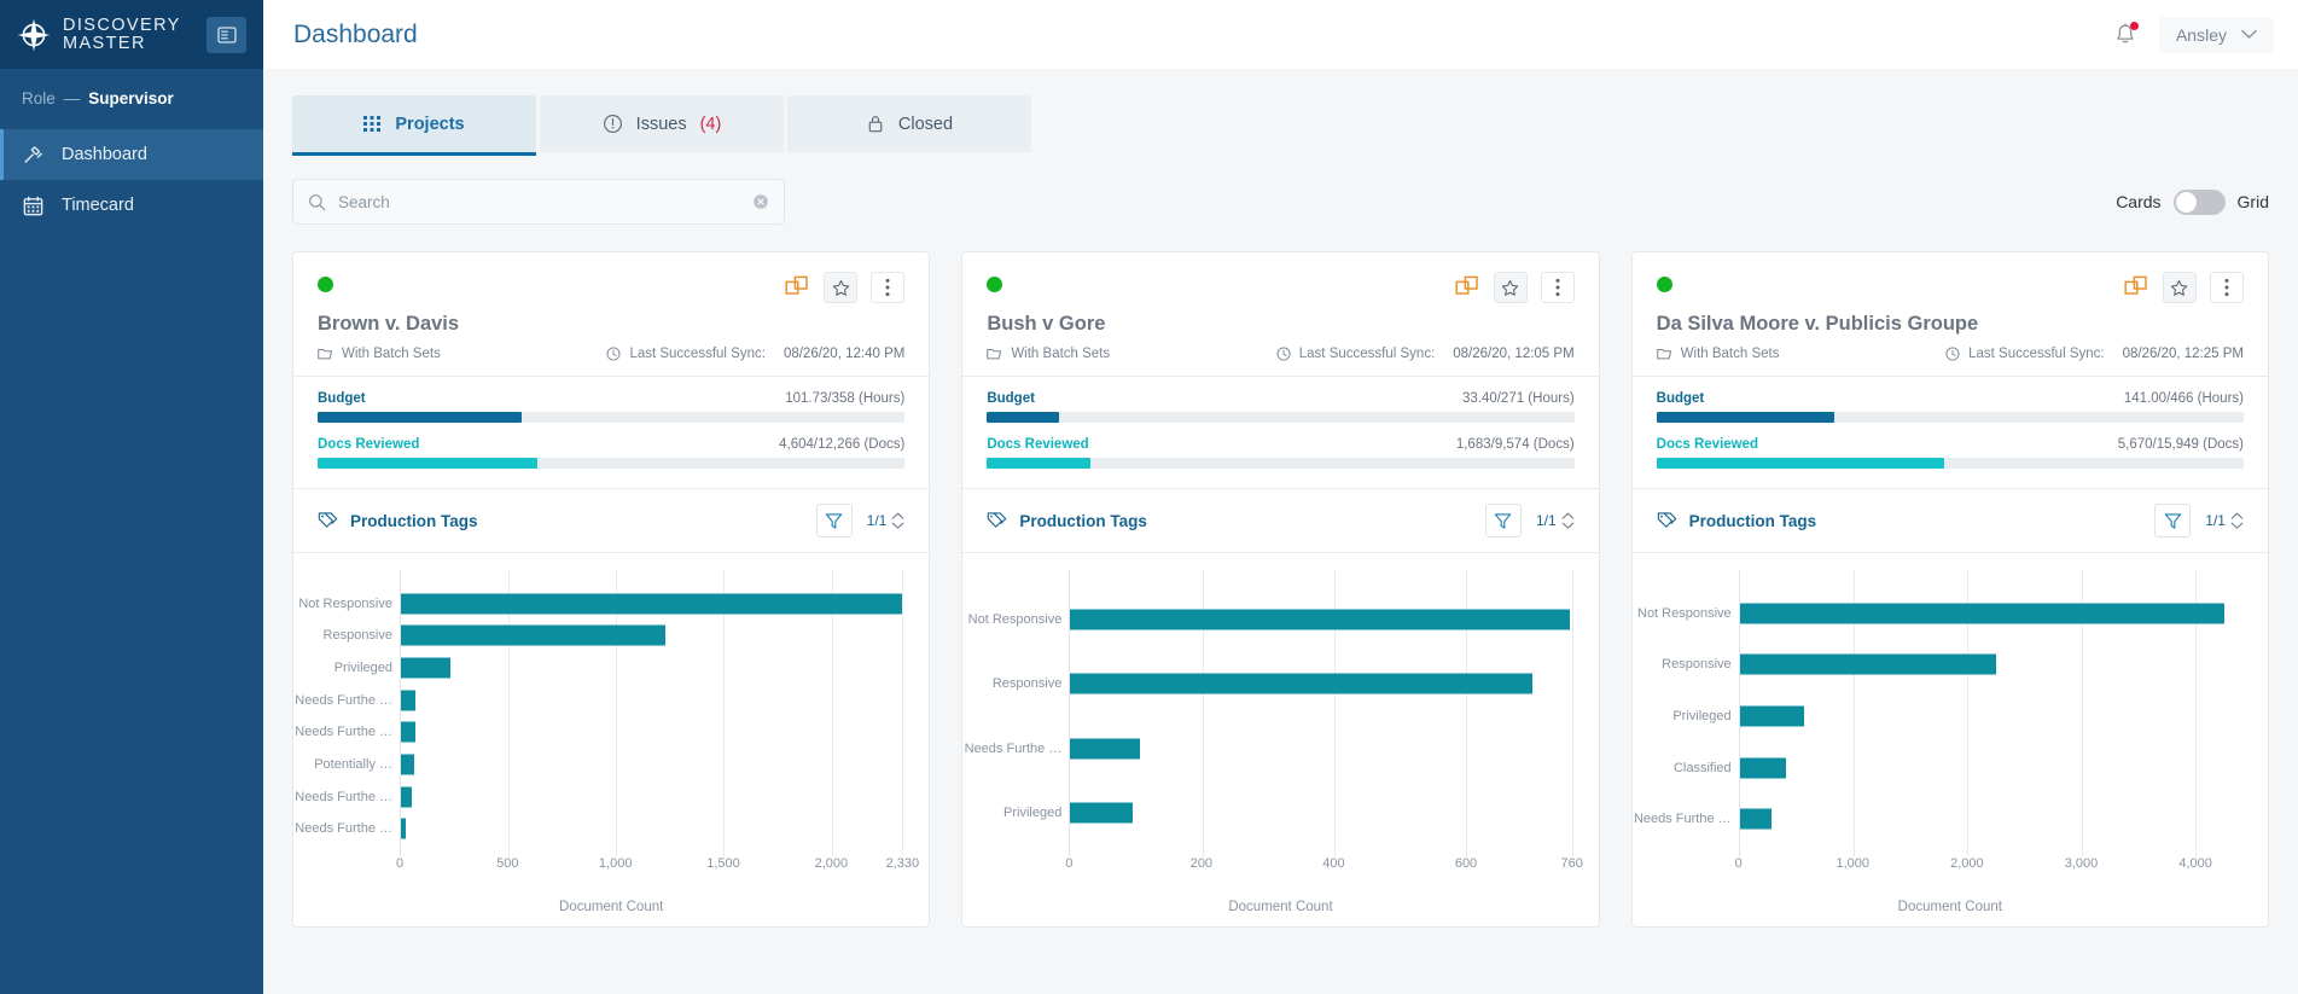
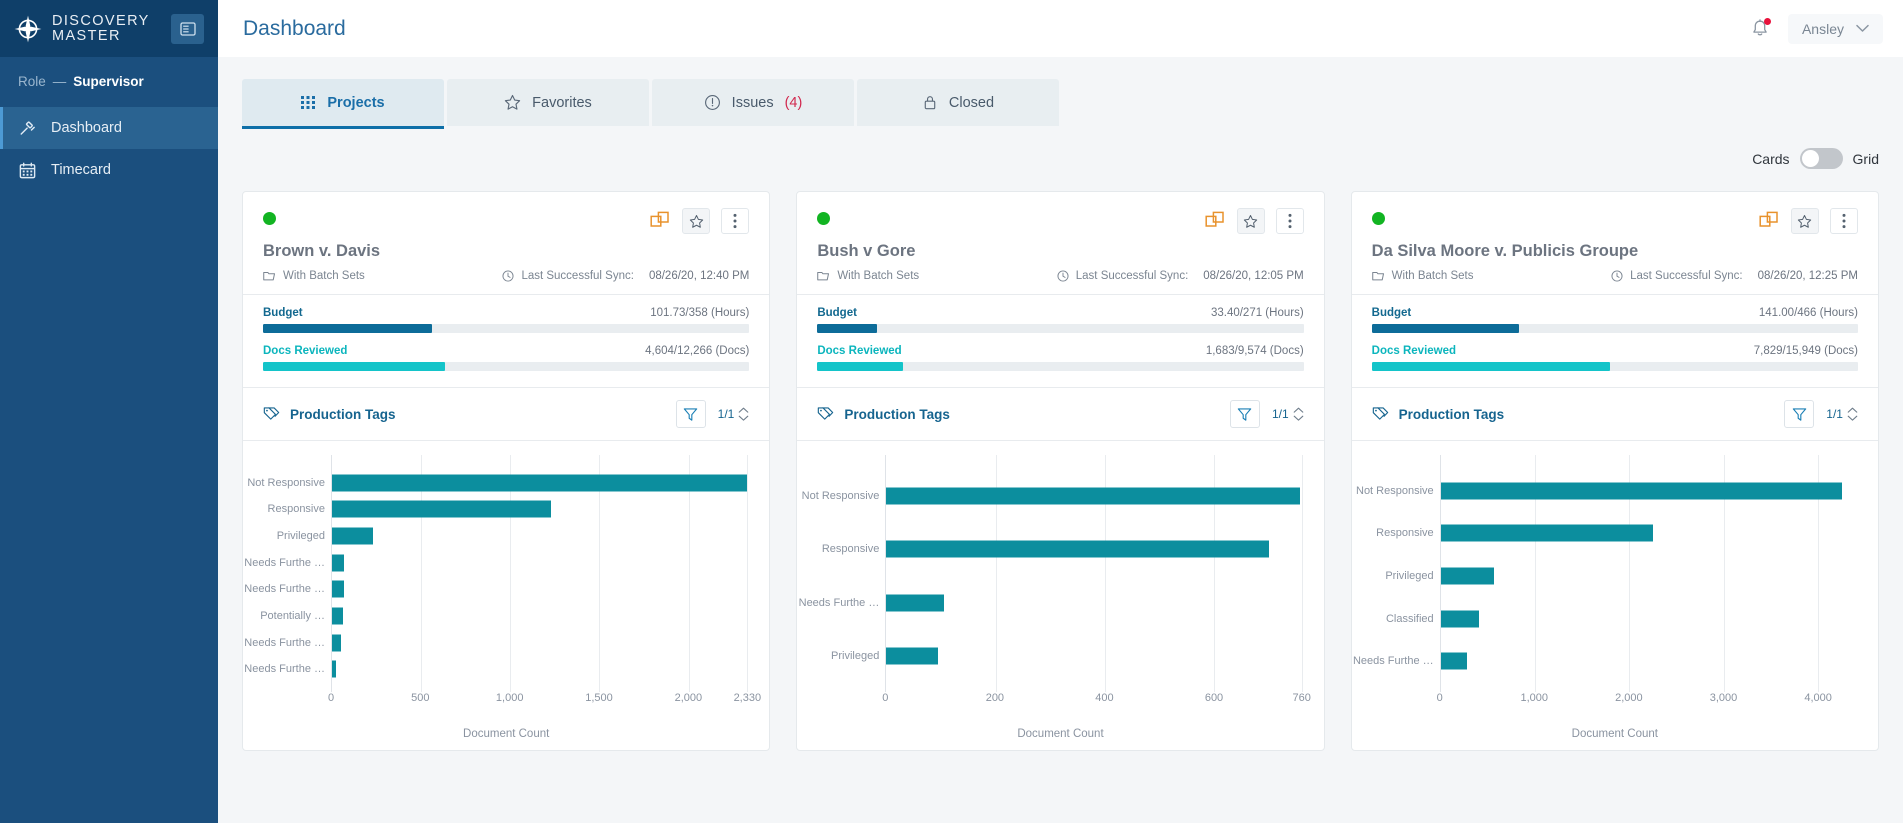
  DISCOVERY
  MASTER
  Role
  —
  Supervisor
  Dashboard
  Timecard
  Dashboard
  Ansley
  Projects
+ Favorites
  Issues
  (4)
  Closed
- Search
  Cards
  Grid
  Brown v. Davis
  With Batch Sets
  Last Successful Sync:
  08/26/20, 12:40 PM
  Budget
  101.73/358 (Hours)
  Docs Reviewed
  4,604/12,266 (Docs)
  Production Tags
  1/1
  Not Responsive
  Responsive
  Privileged
  Needs Furthe …
  Needs Furthe …
  Potentially …
  Needs Furthe …
  Needs Furthe …
  0
  500
  1,000
  1,500
  2,000
  2,330
  Document Count
  Bush v Gore
  With Batch Sets
  Last Successful Sync:
  08/26/20, 12:05 PM
  Budget
  33.40/271 (Hours)
  Docs Reviewed
  1,683/9,574 (Docs)
  Production Tags
  1/1
  Not Responsive
  Responsive
  Needs Furthe …
  Privileged
  0
  200
  400
  600
  760
  Document Count
  Da Silva Moore v. Publicis Groupe
  With Batch Sets
  Last Successful Sync:
  08/26/20, 12:25 PM
  Budget
  141.00/466 (Hours)
  Docs Reviewed
- 5,670/15,949 (Docs)
+ 7,829/15,949 (Docs)
  Production Tags
  1/1
  Not Responsive
  Responsive
  Privileged
  Classified
  Needs Furthe …
  0
  1,000
  2,000
  3,000
  4,000
  Document Count
